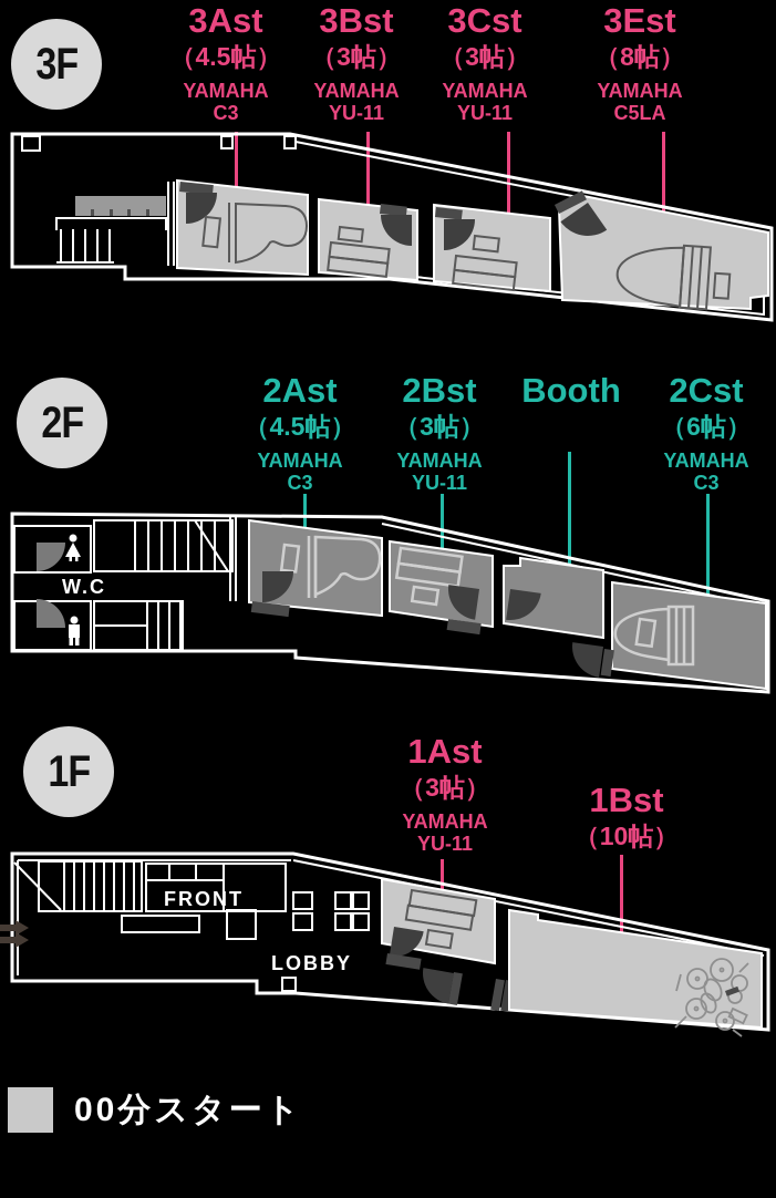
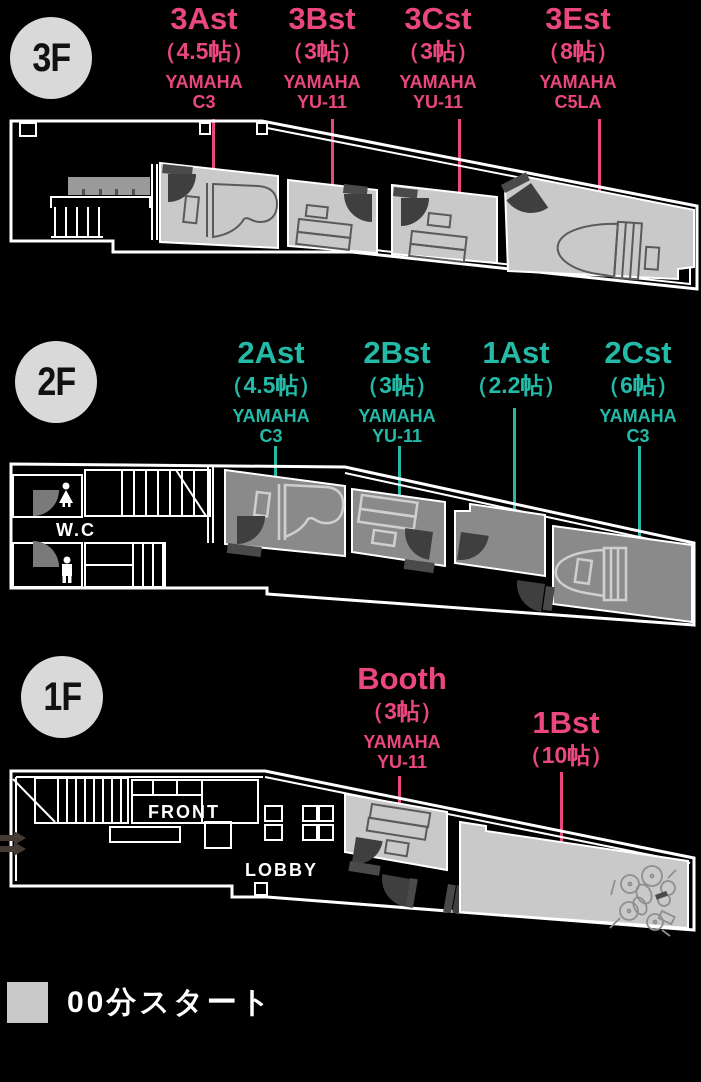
  3F
  3Ast
  （4.5帖）
  YAMAHA
  C3
  3Bst
  （3帖）
  YAMAHA
  YU-11
  3Cst
  （3帖）
  YAMAHA
  YU-11
  3Est
  （8帖）
  YAMAHA
  C5LA
  2F
  2Ast
  （4.5帖）
  YAMAHA
  C3
  2Bst
  （3帖）
  YAMAHA
  YU-11
- Booth
+ 1Ast
+ （2.2帖）
  2Cst
  （6帖）
  YAMAHA
  C3
  W.C
  1F
- 1Ast
+ Booth
  （3帖）
  YAMAHA
  YU-11
  1Bst
  （10帖）
  FRONT
  LOBBY
  00分スタート
